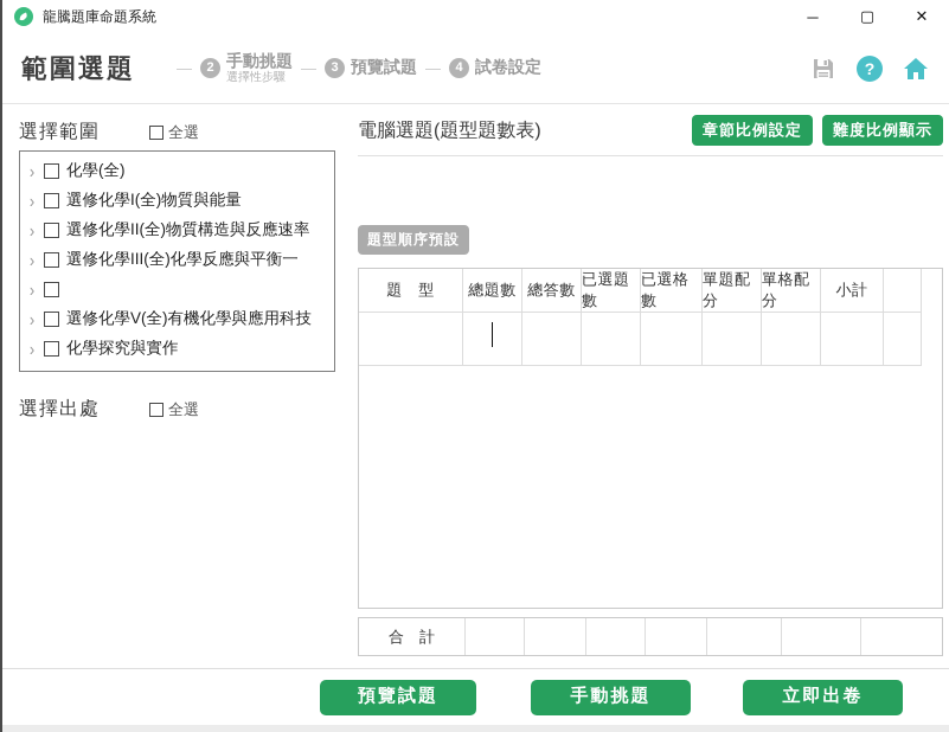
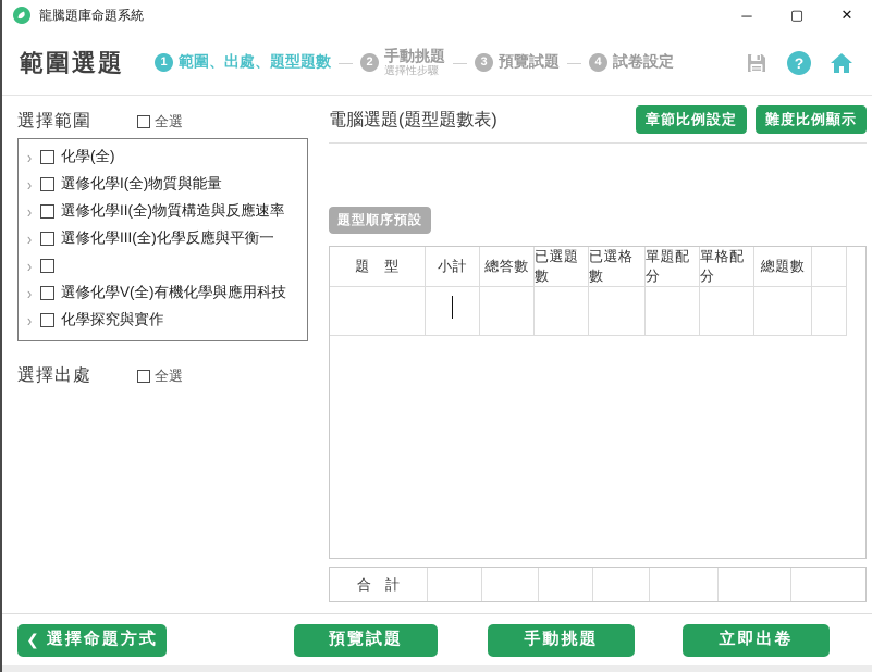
  龍騰題庫命題系統
  ─
  ▢
  ✕
  範圍選題
+ 1
+ 範圍、出處、題型題數
  —
  2
  手動挑題
  選擇性步驟
  —
  3
  預覽試題
  —
  4
  試卷設定
  ?
  選擇範圍
  全選
  ›
  化學(全)
  ›
  選修化學I(全)物質與能量
  ›
  選修化學II(全)物質構造與反應速率
  ›
  選修化學III(全)化學反應與平衡一
  ›
  ›
  選修化學V(全)有機化學與應用科技
  ›
  化學探究與實作
  選擇出處
  全選
  電腦選題(題型題數表)
  章節比例設定
  難度比例顯示
  題型順序預設
  題 型
- 總題數
+ 小計
  總答數
  已選題數
  已選格數
  單題配分
  單格配分
- 小計
+ 總題數
  合 計
+ ❮
+ 選擇命題方式
  預覽試題
  手動挑題
  立即出卷
